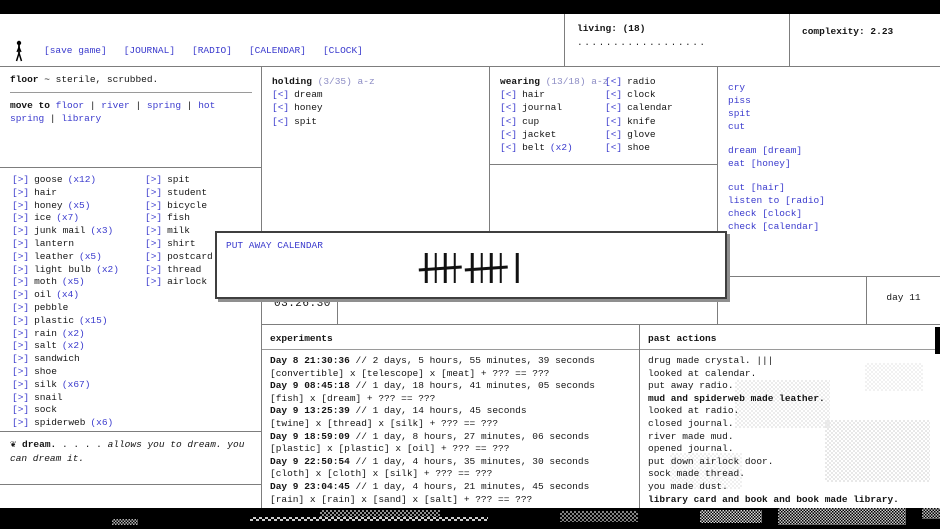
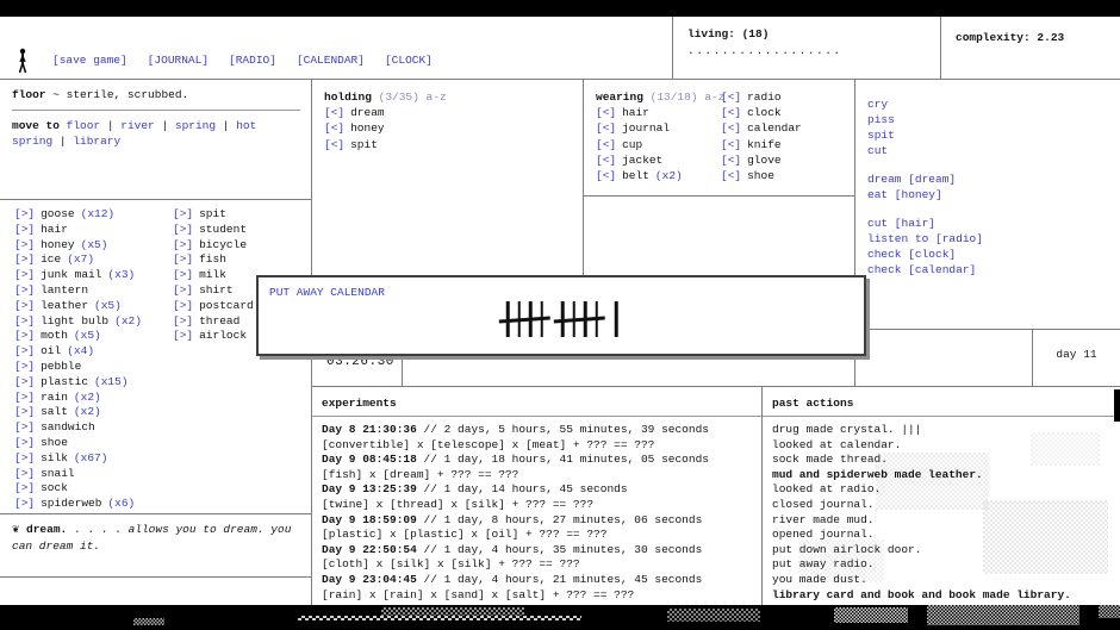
  [save game]
  [JOURNAL]
  [RADIO]
  [CALENDAR]
  [CLOCK]
  living: (18)
  ..................
  complexity: 2.23
  floor ~ sterile, scrubbed.
  move to floor | river | spring | hot spring | library
  [>] goose (x12)
  [>] hair
  [>] honey (x5)
  [>] ice (x7)
  [>] junk mail (x3)
  [>] lantern
  [>] leather (x5)
  [>] light bulb (x2)
  [>] moth (x5)
  [>] oil (x4)
  [>] pebble
  [>] plastic (x15)
  [>] rain (x2)
  [>] salt (x2)
  [>] sandwich
  [>] shoe
  [>] silk (x67)
  [>] snail
  [>] sock
  [>] spiderweb (x6)
  [>] spit
  [>] student
  [>] bicycle
  [>] fish
  [>] milk
  [>] shirt
  [>] postcard
  [>] thread
  [>] airlock
  ❦ dream. . . . . allows you to dream. you can dream it.
  holding (3/35) a-z
  [<] dream
  [<] honey
  [<] spit
  wearing (13/18) a-z
  [<] hair
  [<] journal
  [<] cup
  [<] jacket
  [<] belt (x2)
  [<] radio
  [<] clock
  [<] calendar
  [<] knife
  [<] glove
  [<] shoe
  cry
  piss
  spit
  cut
  dream [dream]
  eat [honey]
  cut [hair]
  listen to [radio]
  check [clock]
  check [calendar]
  03:26:30
  day 11
  experiments
  Day 8 21:30:36 // 2 days, 5 hours, 55 minutes, 39 seconds
  [convertible] x [telescope] x [meat] + ??? == ???
  Day 9 08:45:18 // 1 day, 18 hours, 41 minutes, 05 seconds
  [fish] x [dream] + ??? == ???
  Day 9 13:25:39 // 1 day, 14 hours, 45 seconds
  [twine] x [thread] x [silk] + ??? == ???
  Day 9 18:59:09 // 1 day, 8 hours, 27 minutes, 06 seconds
  [plastic] x [plastic] x [oil] + ??? == ???
  Day 9 22:50:54 // 1 day, 4 hours, 35 minutes, 30 seconds
- [cloth] x [cloth] x [silk] + ??? == ???
+ [cloth] x [silk] x [silk] + ??? == ???
  Day 9 23:04:45 // 1 day, 4 hours, 21 minutes, 45 seconds
  [rain] x [rain] x [sand] x [salt] + ??? == ???
  past actions
  drug made crystal. |||
  looked at calendar.
- put away radio.
+ sock made thread.
  mud and spiderweb made leather.
  looked at radio.
  closed journal.
  river made mud.
  opened journal.
  put down airlock door.
- sock made thread.
+ put away radio.
  you made dust.
  library card and book and book made library.
  PUT AWAY CALENDAR
